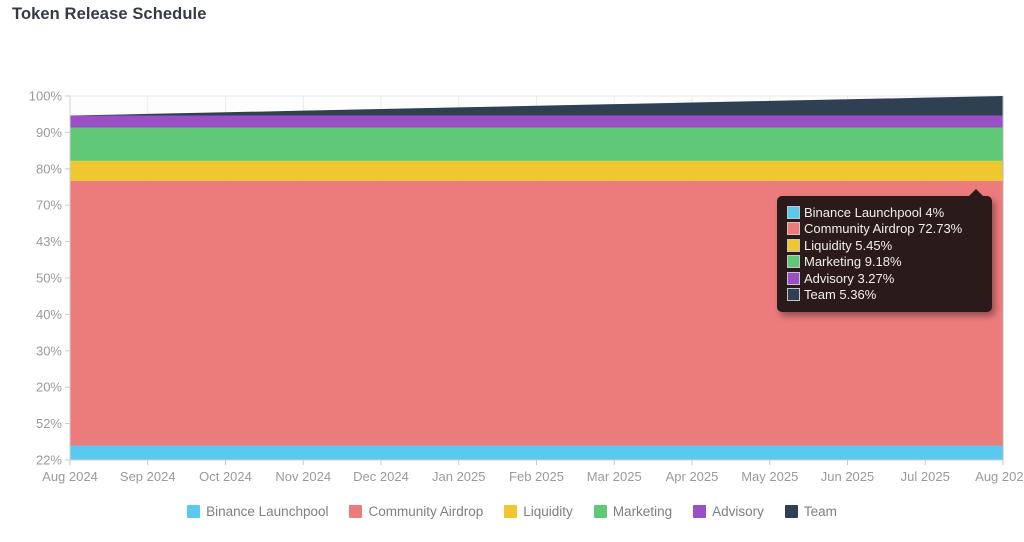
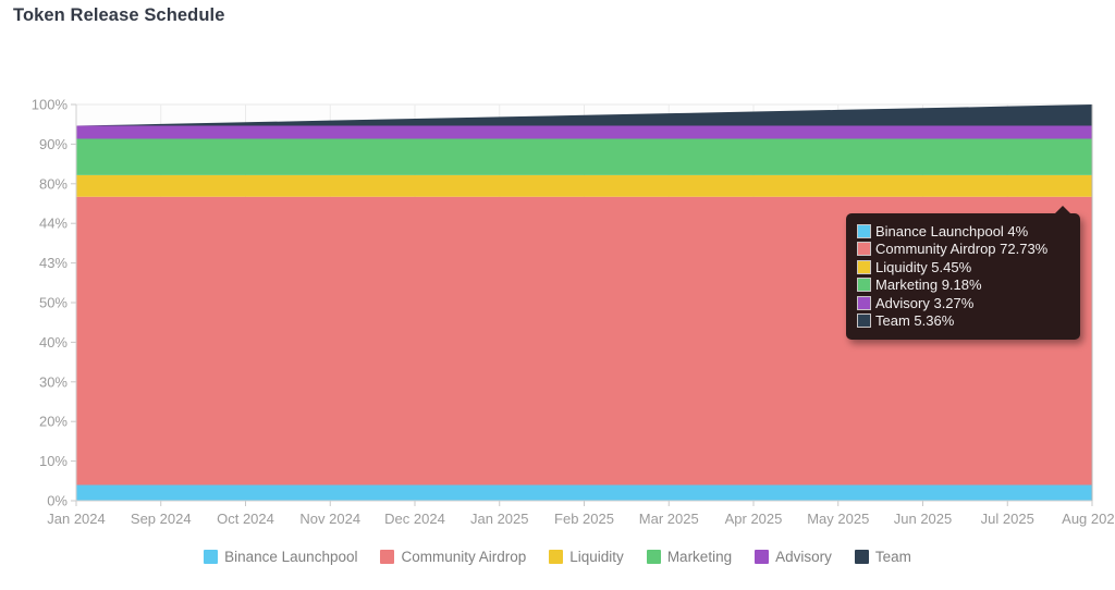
  Token Release Schedule
- 22%
+ 0%
- 52%
+ 10%
  20%
  30%
  40%
  50%
  43%
- 70%
+ 44%
  80%
  90%
  100%
- Aug 2024
+ Jan 2024
  Sep 2024
  Oct 2024
  Nov 2024
  Dec 2024
  Jan 2025
  Feb 2025
  Mar 2025
  Apr 2025
  May 2025
  Jun 2025
  Jul 2025
  Aug 202
  Binance Launchpool 4%
  Community Airdrop 72.73%
  Liquidity 5.45%
  Marketing 9.18%
  Advisory 3.27%
  Team 5.36%
  Binance Launchpool
  Community Airdrop
  Liquidity
  Marketing
  Advisory
  Team
